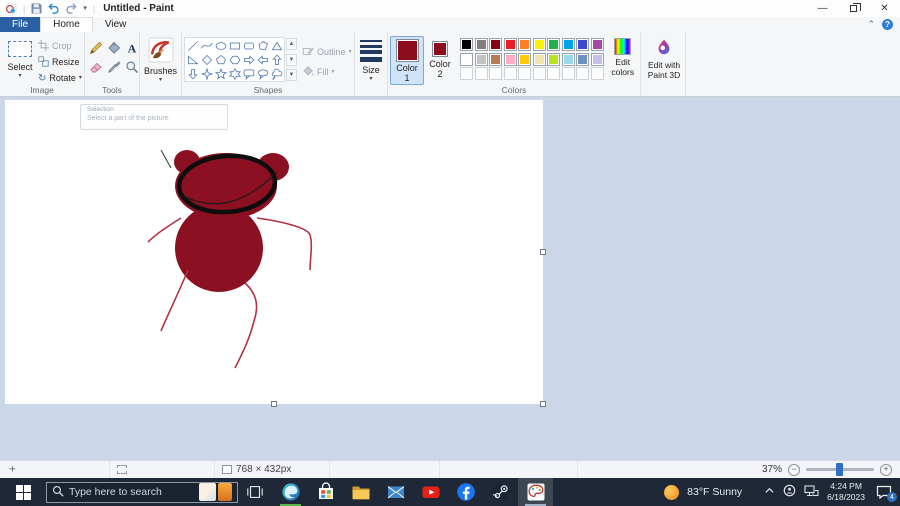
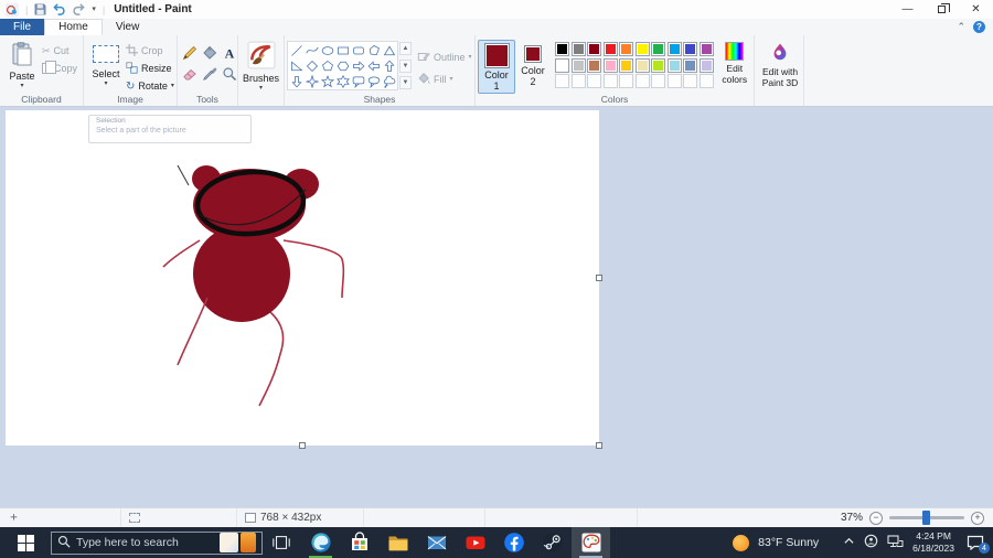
  |
  Untitled - Paint
  —
  ✕
  File
  Home
  View
  ⌃
  ?
+ Paste
+ ✂
+ Cut
+ Copy
+ Clipboard
  Select
  Crop
  Resize
  ↻
  Rotate
  Image
  A
  Tools
  Brushes
  Outline
  Fill
  Shapes
- Size
  Color 1
  Color 2
  Edit colors
  Colors
  Edit with Paint 3D
  ＋
  768 × 432px
  37%
  −
  +
  Type here to search
  83°F Sunny
  4:24 PM
  6/18/2023
